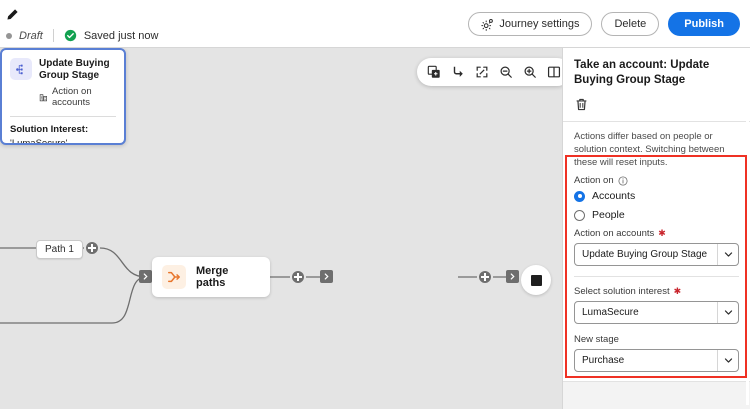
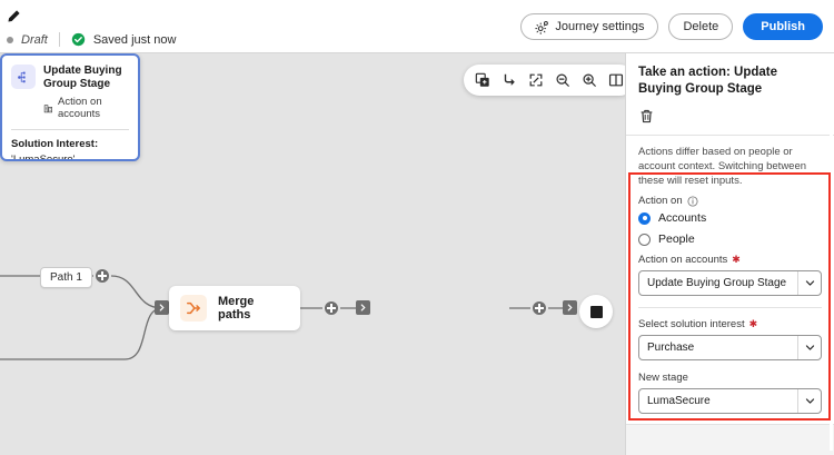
  Draft
  Saved just now
  Journey settings
  Delete
  Publish
  Path 1
  Merge paths
  Update Buying Group Stage
  Action on accounts
- Take an account: Update Buying Group Stage
+ Take an action: Update Buying Group Stage
- Actions differ based on people or solution context. Switching between these will reset inputs.
+ Actions differ based on people or account context. Switching between these will reset inputs.
  Action on
  Accounts
  People
  Action on accounts
  ✱
  Update Buying Group Stage
  Select solution interest
  ✱
- LumaSecure
+ Purchase
  New stage
- Purchase
+ LumaSecure
